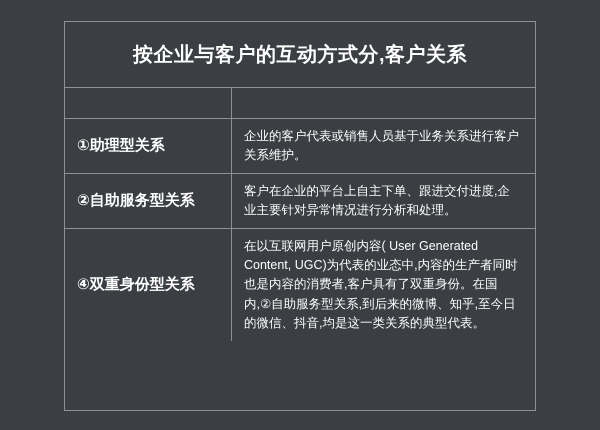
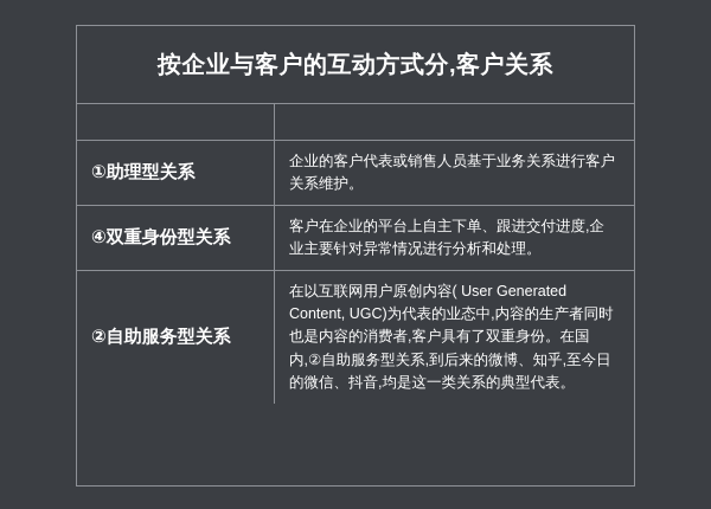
  按企业与客户的互动方式分,客户关系
  ①助理型关系
  企业的客户代表或销售人员基于业务关系进行客户关系维护。
- ②自助服务型关系
+ ④双重身份型关系
  客户在企业的平台上自主下单、跟进交付进度,企业主要针对异常情况进行分析和处理。
- ④双重身份型关系
+ ②自助服务型关系
  在以互联网用户原创内容( User Generated Content, UGC)为代表的业态中,内容的生产者同时也是内容的消费者,客户具有了双重身份。在国内,②自助服务型关系,到后来的微博、知乎,至今日的微信、抖音,均是这一类关系的典型代表。
